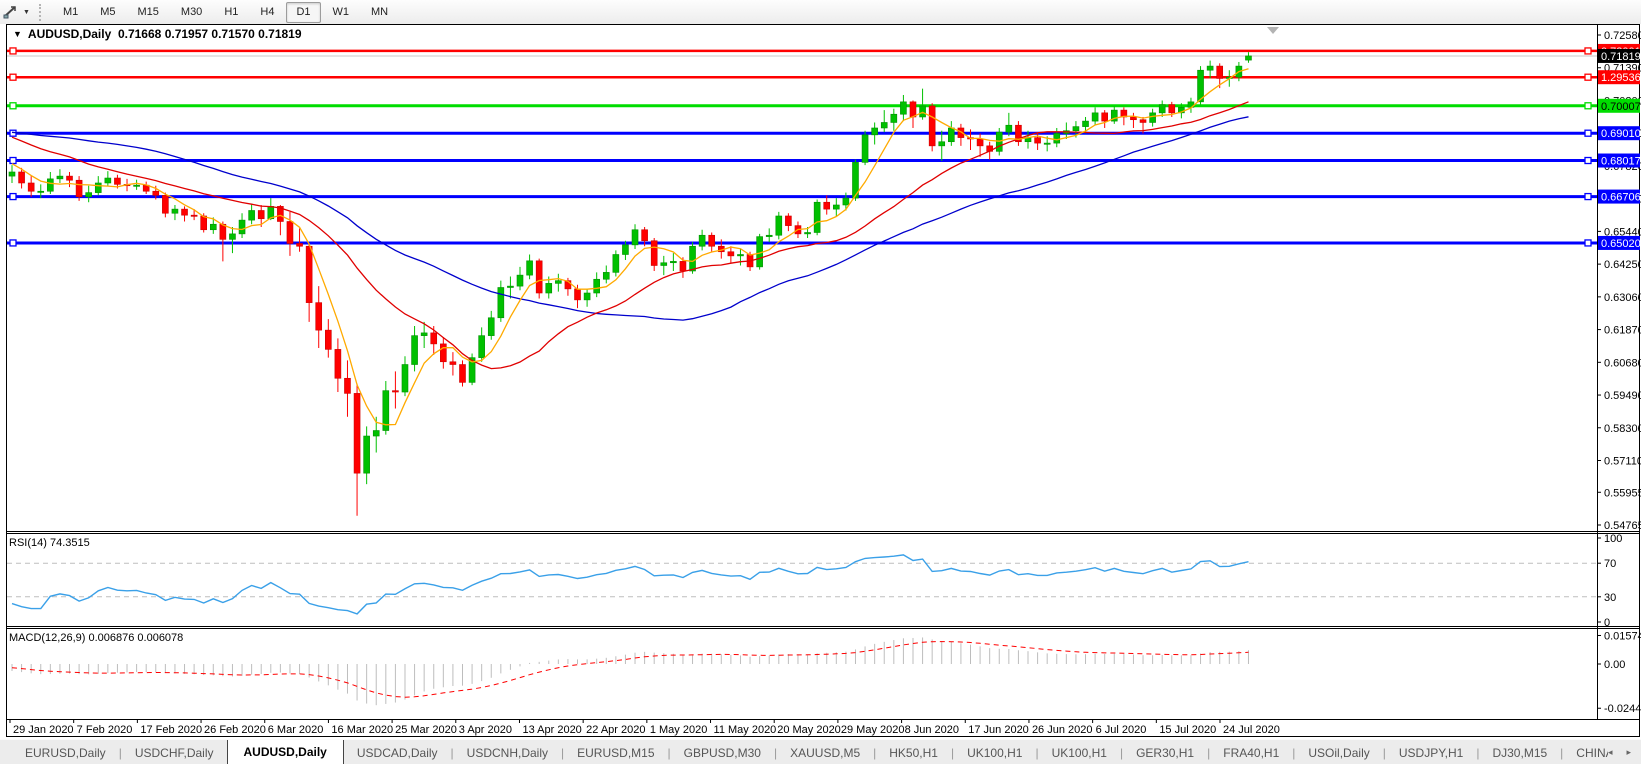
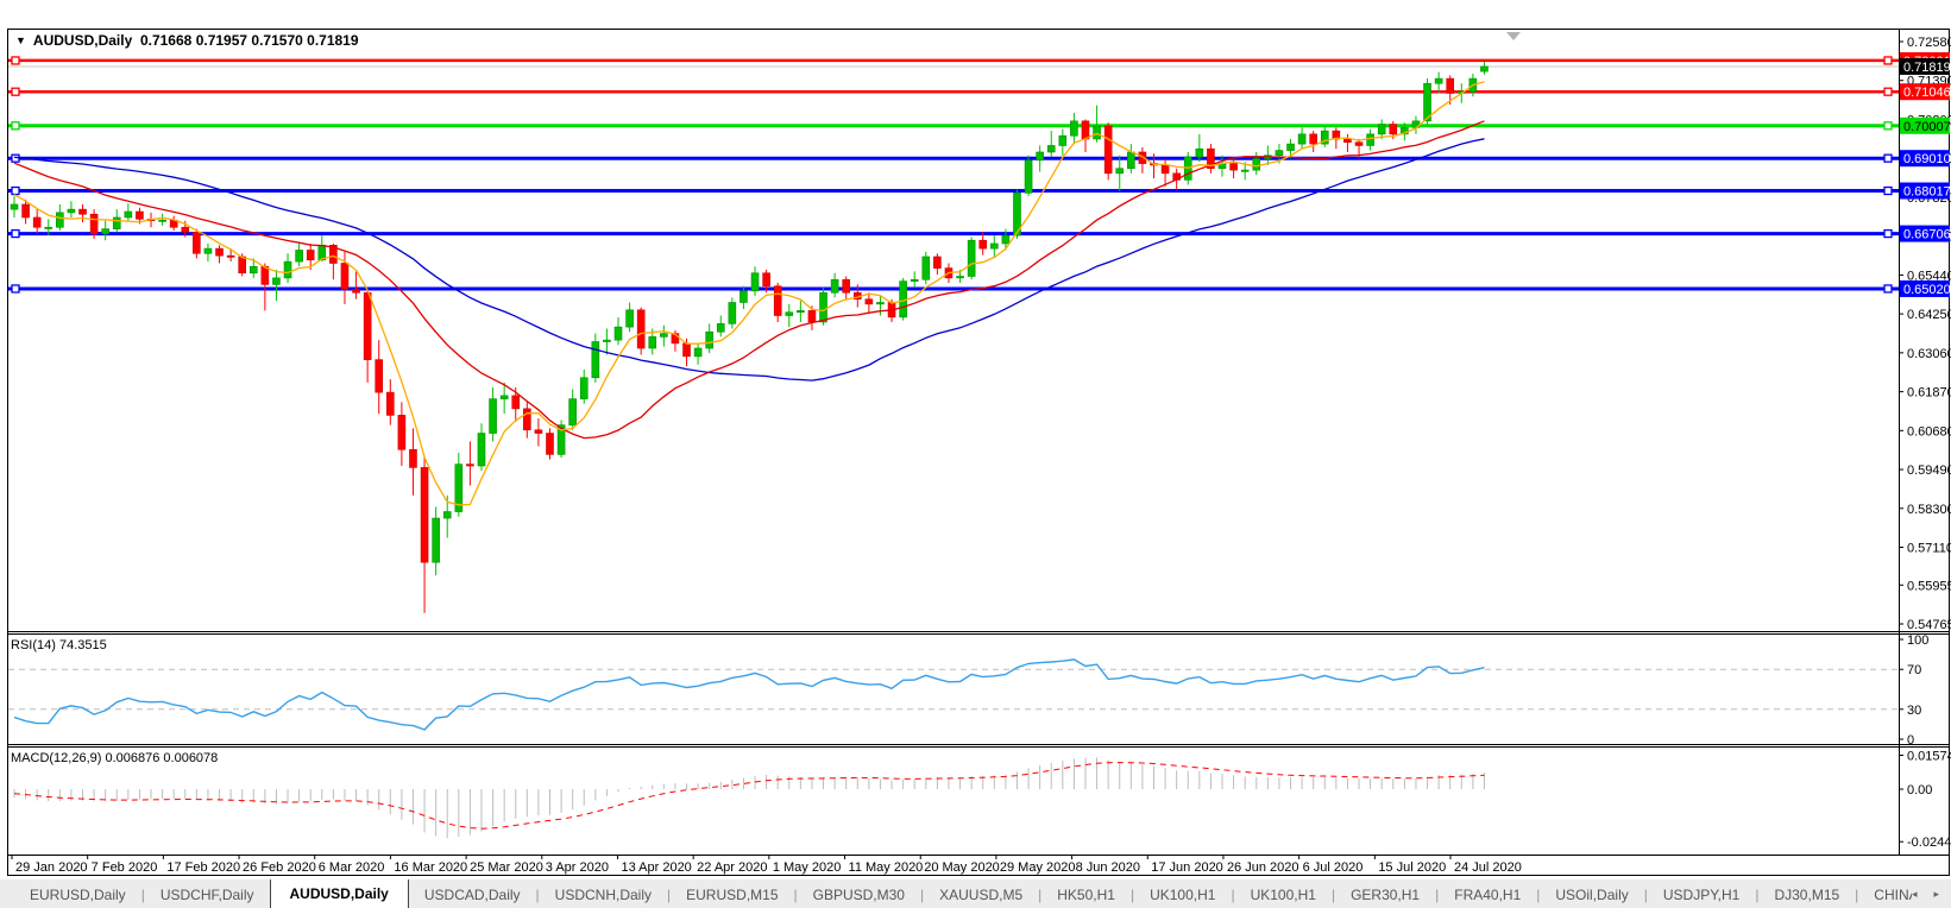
- M1
- M5
- M15
- M30
- H1
- H4
- D1
- W1
- MN
  0.7258
  0.7139
  0.6544
  0.6425
  0.6306
  0.6187
  0.6068
  0.5949
  0.5830
  0.57110
  0.5595
  0.5476
- 1.29536
+ 0.71046
  0.70007
  0.69010
  0.68017
  0.66706
  0.65020
  0.71819
  100
  70
  30
  0
  0.0157
  0.00
  -0.0244
  29 Jan 2020
  7 Feb 2020
  17 Feb 2020
  26 Feb 2020
  6 Mar 2020
  16 Mar 2020
  25 Mar 2020
  3 Apr 2020
  13 Apr 2020
  22 Apr 2020
  1 May 2020
  11 May 2020
  20 May 2020
  29 May 2020
  8 Jun 2020
  17 Jun 2020
  26 Jun 2020
  6 Jul 2020
  15 Jul 2020
  24 Jul 2020
  ▼ AUDUSD,Daily 0.71668 0.71957 0.71570 0.71819
  RSI(14) 74.3515
  MACD(12,26,9) 0.006876 0.006078
  EURUSD,Daily
  |
  USDCHF,Daily
  AUDUSD,Daily
  USDCAD,Daily
  |
  USDCNH,Daily
  |
  EURUSD,M15
  |
  GBPUSD,M30
  |
  XAUUSD,M5
  |
  HK50,H1
  |
  UK100,H1
  |
  UK100,H1
  |
  GER30,H1
  |
  FRA40,H1
  |
  USOil,Daily
  |
  USDJPY,H1
  |
  DJ30,M15
  |
  ◂
  ▸
